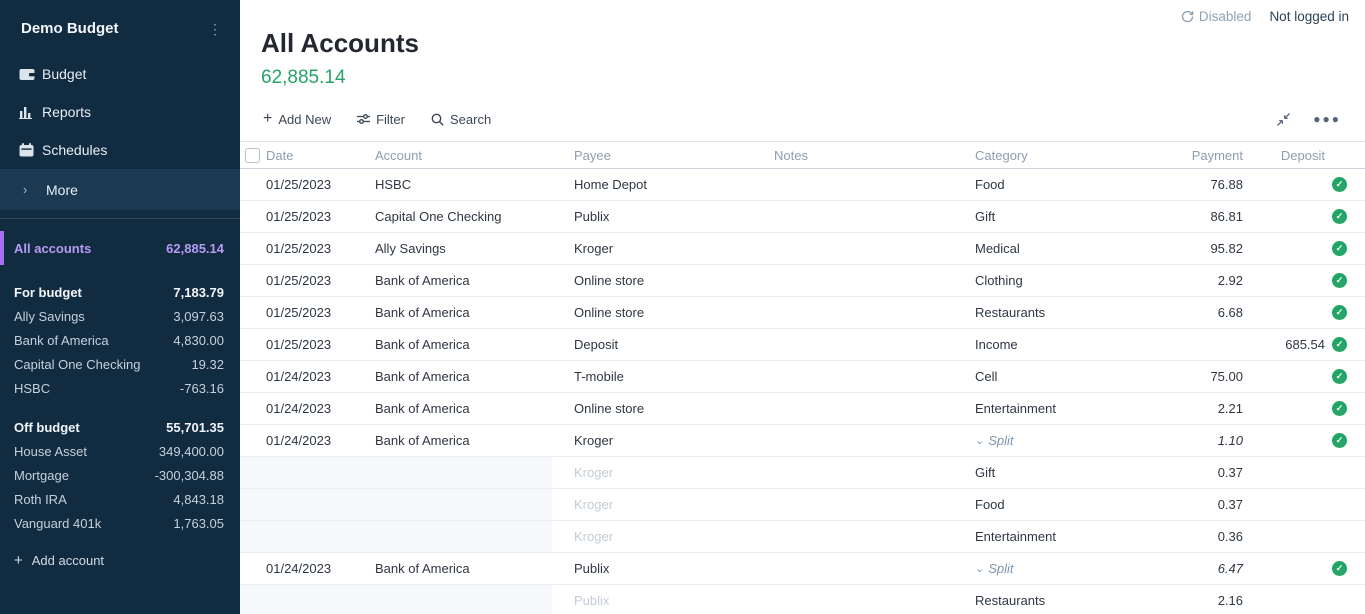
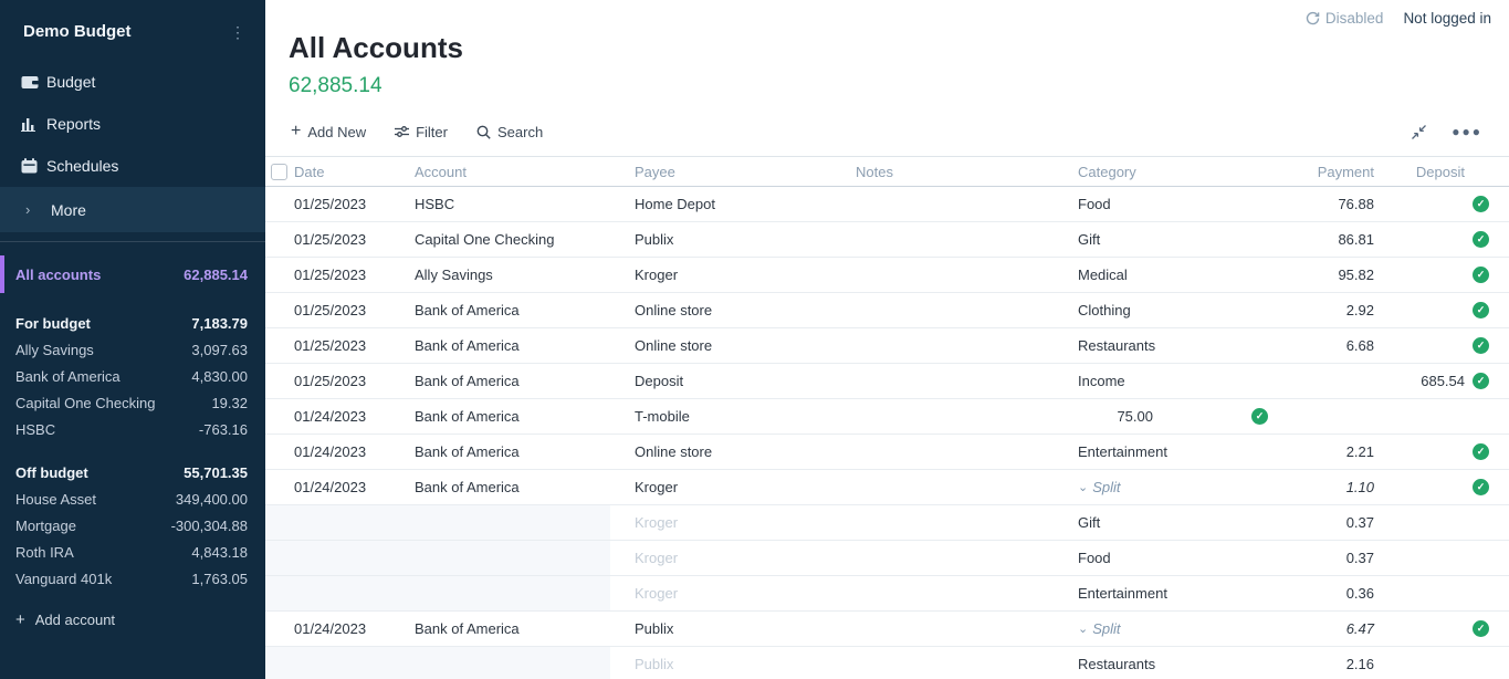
  Demo Budget
  ⋮
  Budget
  Reports
  Schedules
  ›
  More
  All accounts
  62,885.14
  For budget
  7,183.79
  Ally Savings
  3,097.63
  Bank of America
  4,830.00
  Capital One Checking
  19.32
  HSBC
  -763.16
  Off budget
  55,701.35
  House Asset
  349,400.00
  Mortgage
  -300,304.88
  Roth IRA
  4,843.18
  Vanguard 401k
  1,763.05
  +
  Add account
  Disabled
  Not logged in
  All Accounts
  62,885.14
  +
  Add New
  Filter
  Search
  ●●●
  Date
  Account
  Payee
  Notes
  Category
  Payment
  Deposit
  01/25/2023
  HSBC
  Home Depot
  Food
  76.88
  ✓
  01/25/2023
  Capital One Checking
  Publix
  Gift
  86.81
  ✓
  01/25/2023
  Ally Savings
  Kroger
  Medical
  95.82
  ✓
  01/25/2023
  Bank of America
  Online store
  Clothing
  2.92
  ✓
  01/25/2023
  Bank of America
  Online store
  Restaurants
  6.68
  ✓
  01/25/2023
  Bank of America
  Deposit
  Income
  685.54
  ✓
  01/24/2023
  Bank of America
  T-mobile
- Cell
  75.00
  ✓
  01/24/2023
  Bank of America
  Online store
  Entertainment
  2.21
  ✓
  01/24/2023
  Bank of America
  Kroger
  ⌄
  Split
  1.10
  ✓
  Kroger
  Gift
  0.37
  Kroger
  Food
  0.37
  Kroger
  Entertainment
  0.36
  01/24/2023
  Bank of America
  Publix
  ⌄
  Split
  6.47
  ✓
  Publix
  Restaurants
  2.16
